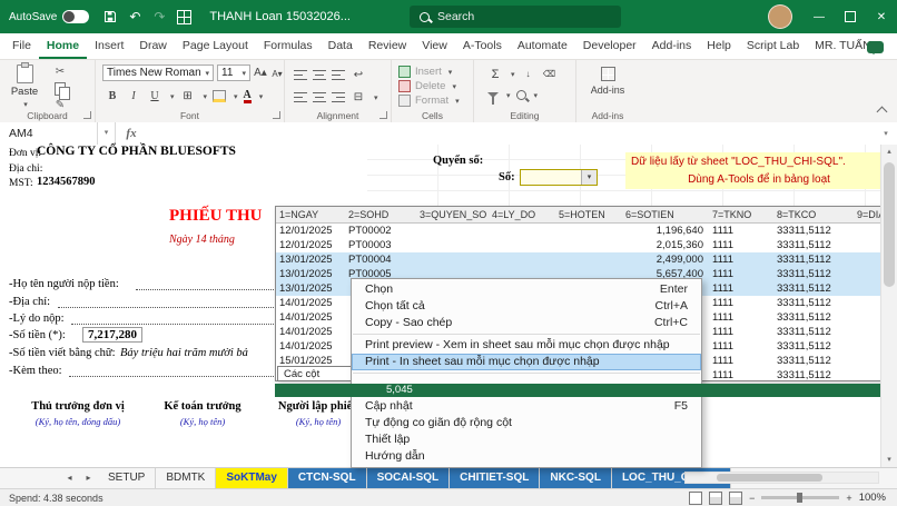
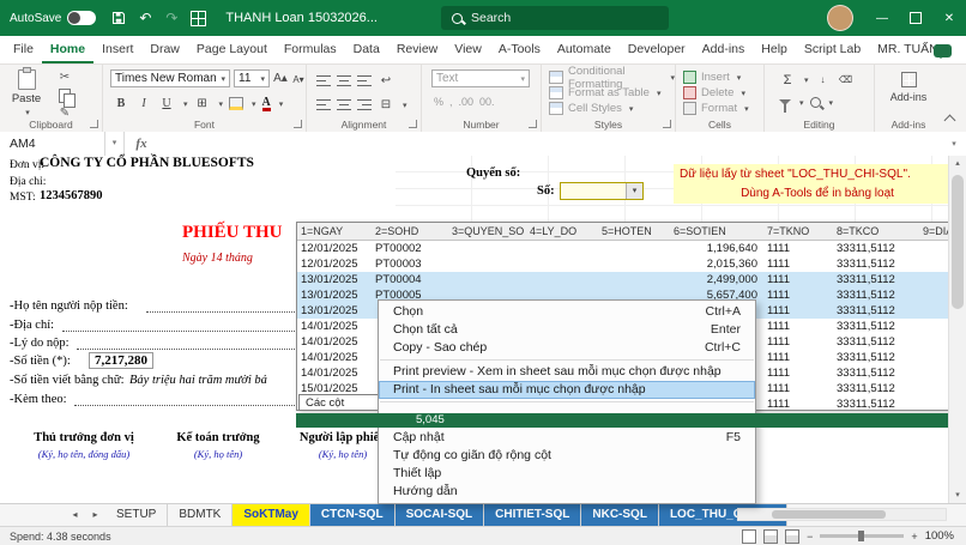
  AutoSave
  ↶
  ↷
  THANH Loan 15032026...
  Search
  —
  ✕
  File
  Home
  Insert
  Draw
  Page Layout
  Formulas
  Data
  Review
  View
  A-Tools
  Automate
  Developer
  Add-ins
  Help
  Script Lab
  MR. TUẤ
  Paste
  ✂
  ✎
  Clipboard
  Times New Roman
  11
  A▴
  A▾
  B
  I
  U
  ⊞
  A
  Font
  ↩
  ⊟
  Alignment
+ Text
+ %
+ ,
+ .00
+ 00.
+ Number
+ Conditional Formatting
+ Format as Table
+ Cell Styles
+ Styles
  Insert
  Delete
  Format
  Cells
  Σ
  ↓
  ⌫
  Editing
  Add-ins
  Add-ins
  AM4
  fx
  Đơn vị:
  CÔNG TY CỔ PHẦN BLUESOFTS
  Địa chỉ:
  MST:
  1234567890
  Quyển số:
  Số:
  Dữ liệu lấy từ sheet "LOC_THU_CHI-SQL".
  Dùng A-Tools để in bảng loạt
  PHIẾU THU
  Ngày 14 tháng
  -Họ tên người nộp tiền:
  -Địa chỉ:
  -Lý do nộp:
  -Số tiền (*):
  7,217,280
  -Số tiền viết bằng chữ:
  Bảy triệu hai trăm mười bả
  -Kèm theo:
  Thủ trưởng đơn vị
  (Ký, họ tên, đóng dấu)
  Kế toán trưởng
  (Ký, họ tên)
  Người lập phiế
  (Ký, họ tên)
  1=NGAY
  2=SOHD
  3=QUYEN_SO
  4=LY_DO
  5=HOTEN
  6=SOTIEN
  7=TKNO
  8=TKCO
  9=DI
  12/01/2025
  PT00002
  1,196,640
  1111
  33311,5112
  12/01/2025
  PT00003
  2,015,360
  1111
  33311,5112
  13/01/2025
  PT00004
  2,499,000
  1111
  33311,5112
  13/01/2025
  PT00005
  5,657,400
  1111
  33311,5112
  13/01/2025
  1111
  33311,5112
  14/01/2025
  1111
  33311,5112
  14/01/2025
  1111
  33311,5112
  14/01/2025
  1111
  33311,5112
  14/01/2025
  1111
  33311,5112
  15/01/2025
  1111
  33311,5112
  1111
  33311,5112
  Các cột
  5,045
  Chọn
- Enter
+ Ctrl+A
  Chọn tất cả
- Ctrl+A
+ Enter
  Copy - Sao chép
  Ctrl+C
  Print preview - Xem in sheet sau mỗi mục chọn được nhập
  Print - In sheet sau mỗi mục chọn được nhập
  Cập nhật
  F5
  Tự động co giãn độ rộng cột
  Thiết lập
  Hướng dẫn
  ◂
  ▸
  SETUP
  BDMTK
  SoKTMay
  CTCN-SQL
  SOCAI-SQL
  CHITIET-SQL
  NKC-SQL
  Spend: 4.38 seconds
  −
  +
  100%
